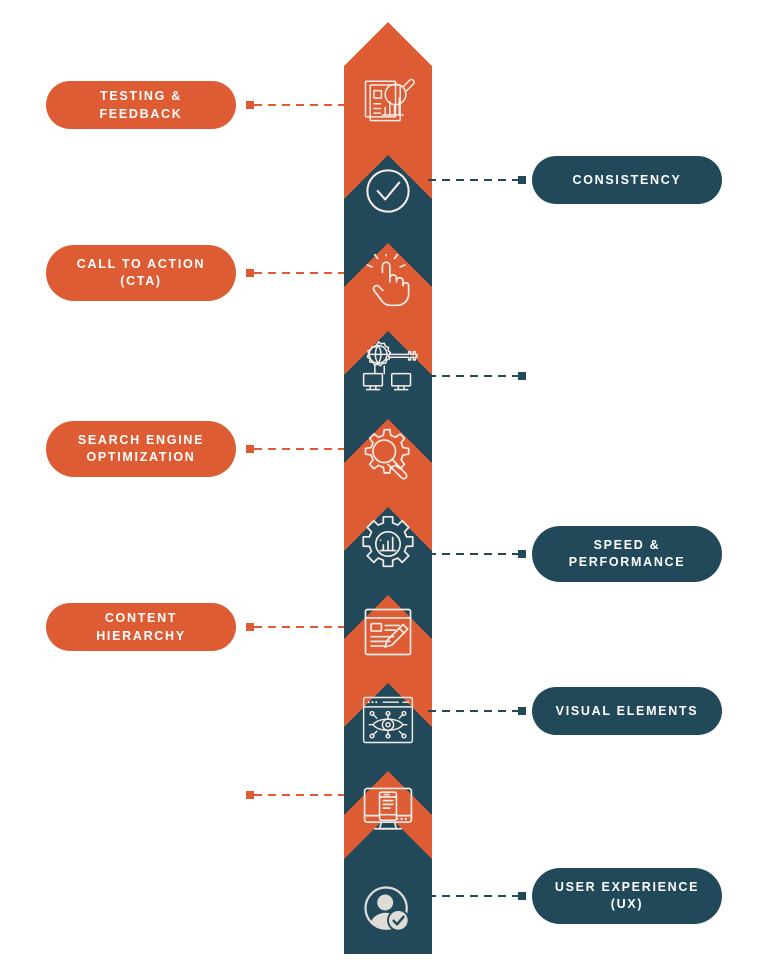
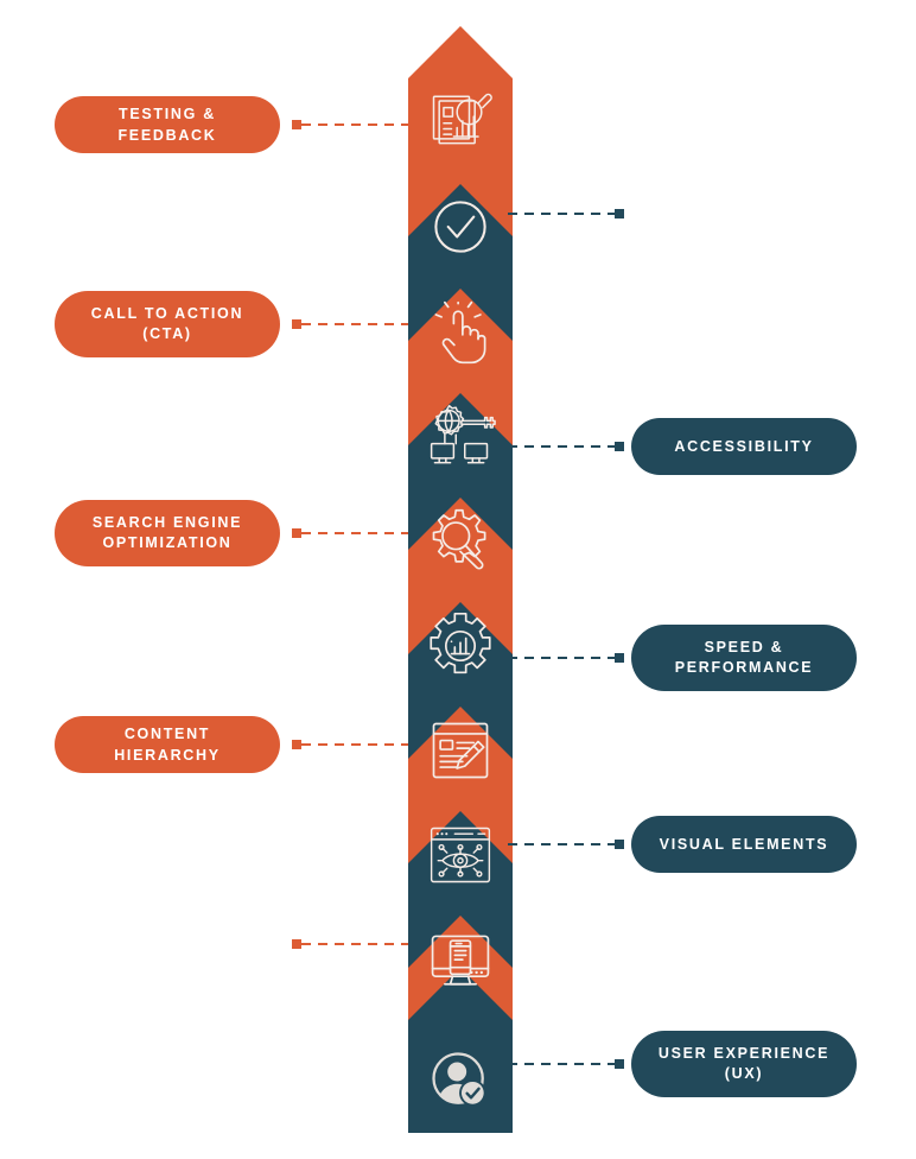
  TESTING & FEEDBACK
- CONSISTENCY
  CALL TO ACTION
  (CTA)
+ ACCESSIBILITY
  SEARCH ENGINE
  OPTIMIZATION
  SPEED &
  PERFORMANCE
  CONTENT HIERARCHY
  VISUAL ELEMENTS
  USER EXPERIENCE
  (UX)
